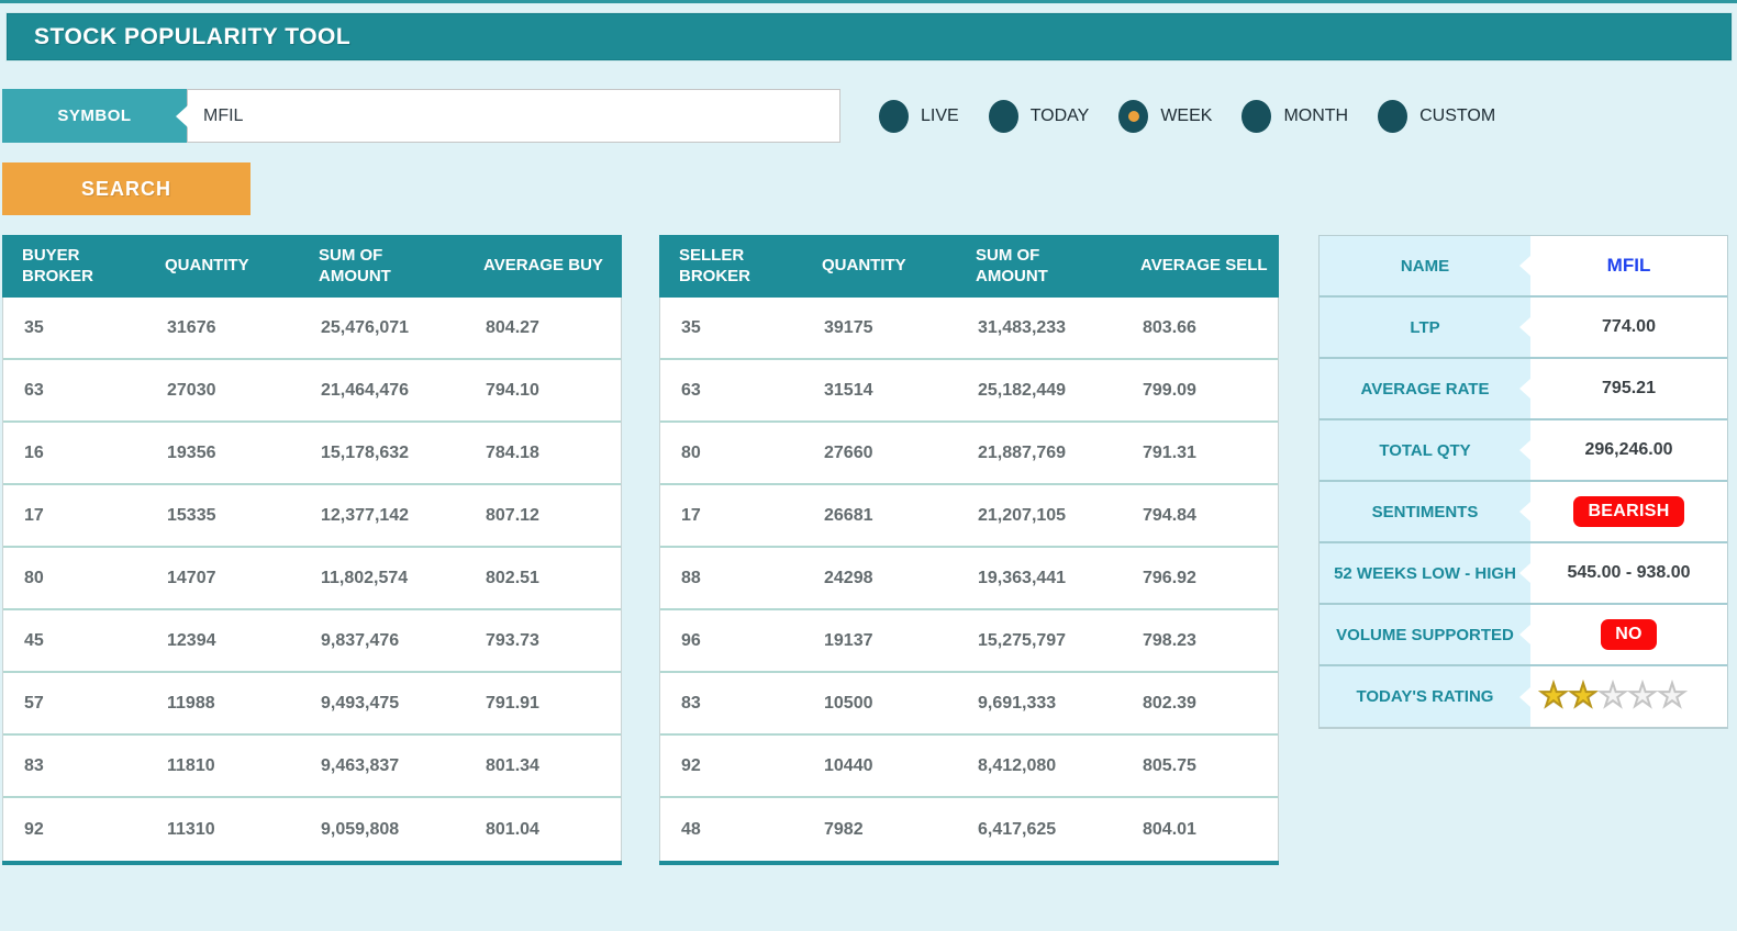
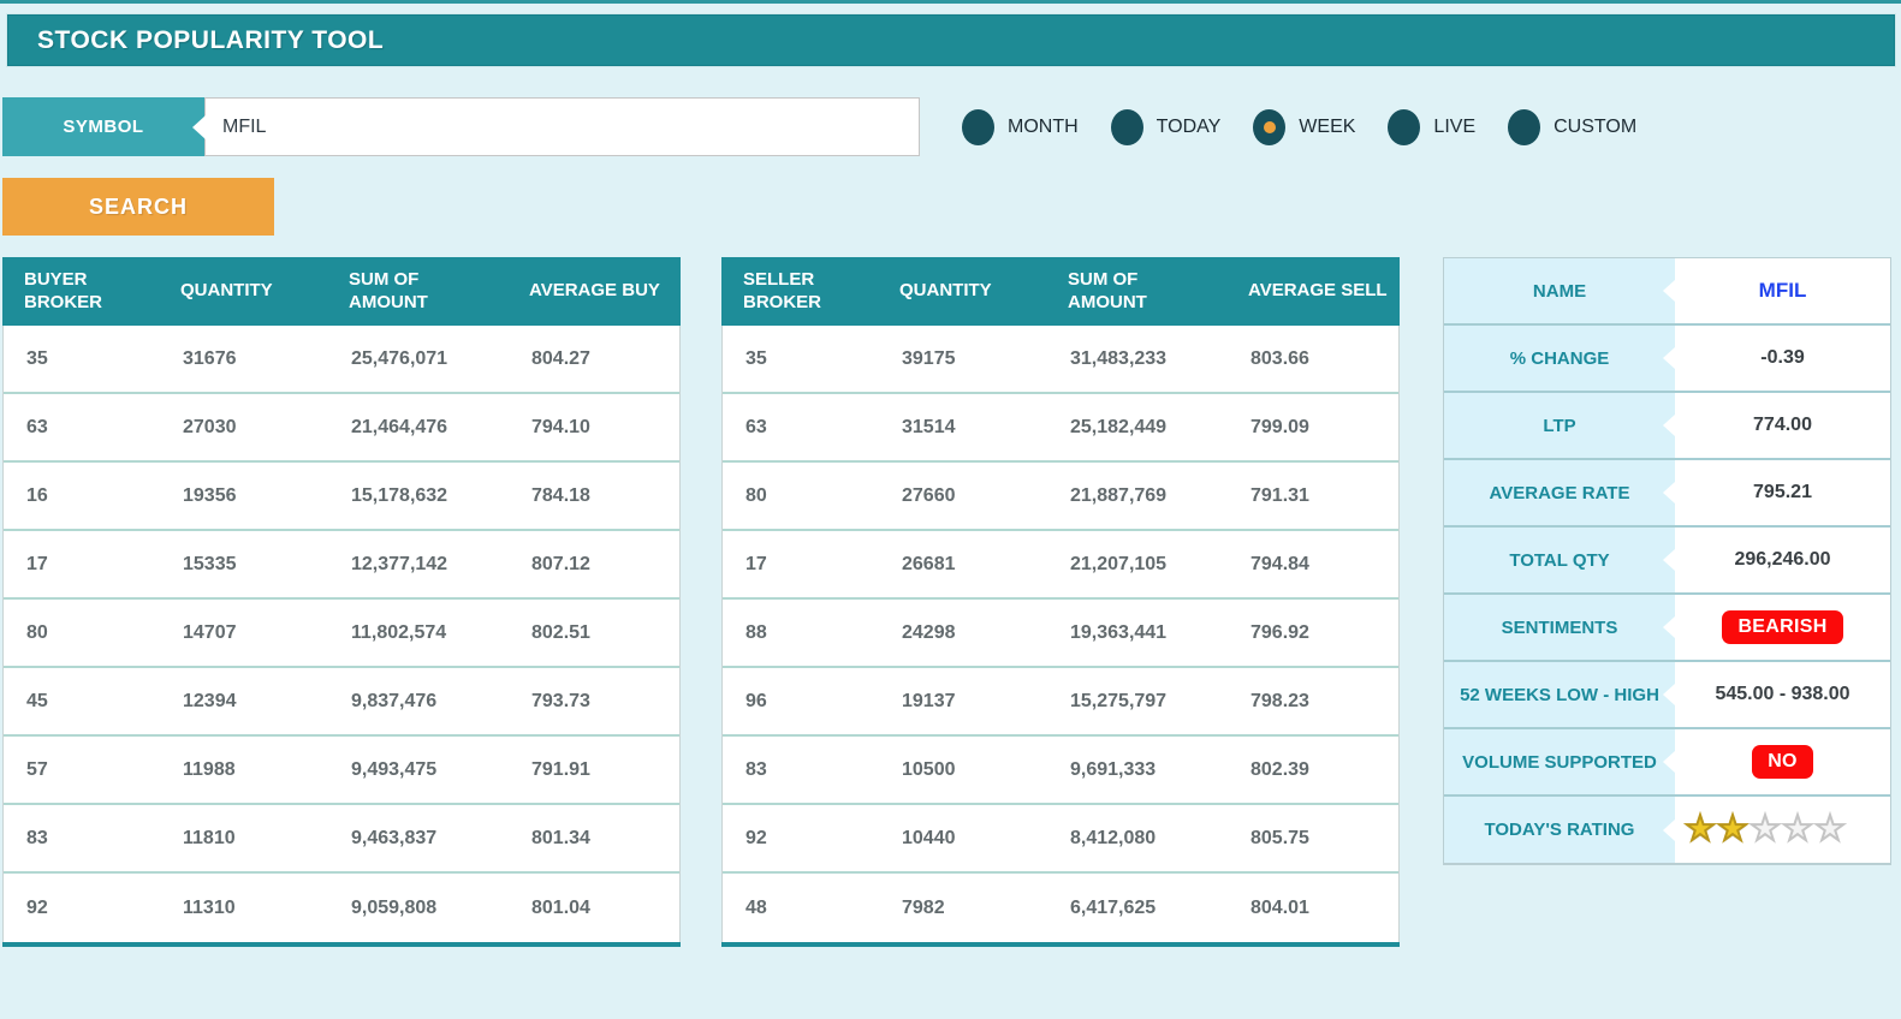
  STOCK POPULARITY TOOL
  SYMBOL
  MFIL
- LIVE
+ MONTH
  TODAY
  WEEK
- MONTH
+ LIVE
  CUSTOM
  SEARCH
  BUYER BROKER
  QUANTITY
  SUM OF AMOUNT
  AVERAGE BUY
  35
  31676
  25,476,071
  804.27
  63
  27030
  21,464,476
  794.10
  16
  19356
  15,178,632
  784.18
  17
  15335
  12,377,142
  807.12
  80
  14707
  11,802,574
  802.51
  45
  12394
  9,837,476
  793.73
  57
  11988
  9,493,475
  791.91
  83
  11810
  9,463,837
  801.34
  92
  11310
  9,059,808
  801.04
  SELLER BROKER
  QUANTITY
  SUM OF AMOUNT
  AVERAGE SELL
  35
  39175
  31,483,233
  803.66
  63
  31514
  25,182,449
  799.09
  80
  27660
  21,887,769
  791.31
  17
  26681
  21,207,105
  794.84
  88
  24298
  19,363,441
  796.92
  96
  19137
  15,275,797
  798.23
  83
  10500
  9,691,333
  802.39
  92
  10440
  8,412,080
  805.75
  48
  7982
  6,417,625
  804.01
  NAME
  MFIL
+ % CHANGE
+ -0.39
  LTP
  774.00
  AVERAGE RATE
  795.21
  TOTAL QTY
  296,246.00
  SENTIMENTS
  BEARISH
  52 WEEKS LOW - HIGH
  545.00 - 938.00
  VOLUME SUPPORTED
  NO
  TODAY'S RATING
  ★
  ★
  ★
  ★
  ★
